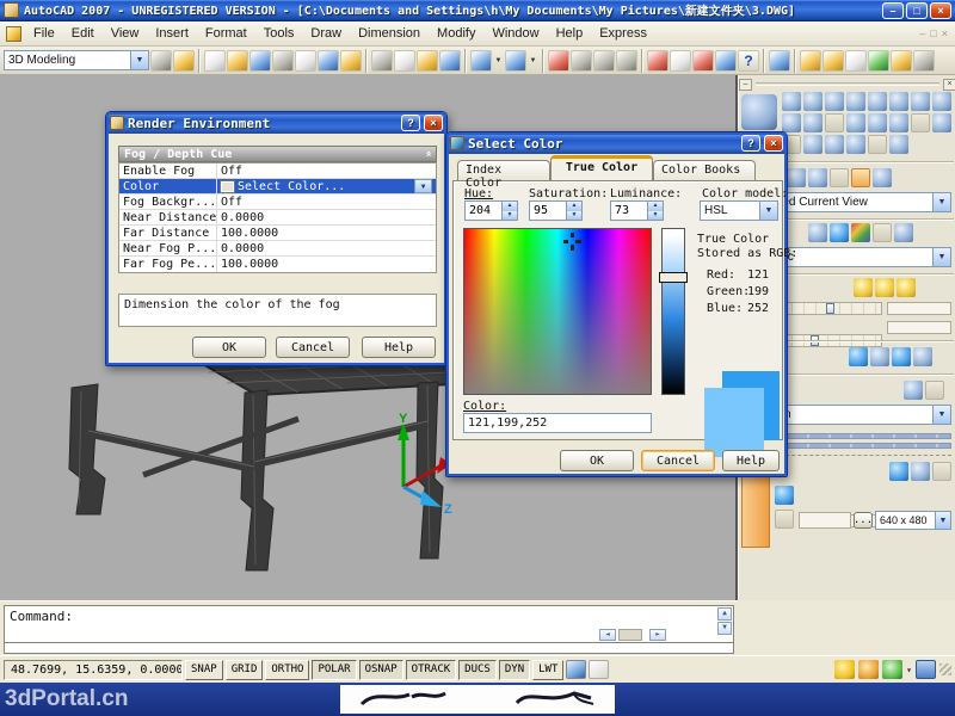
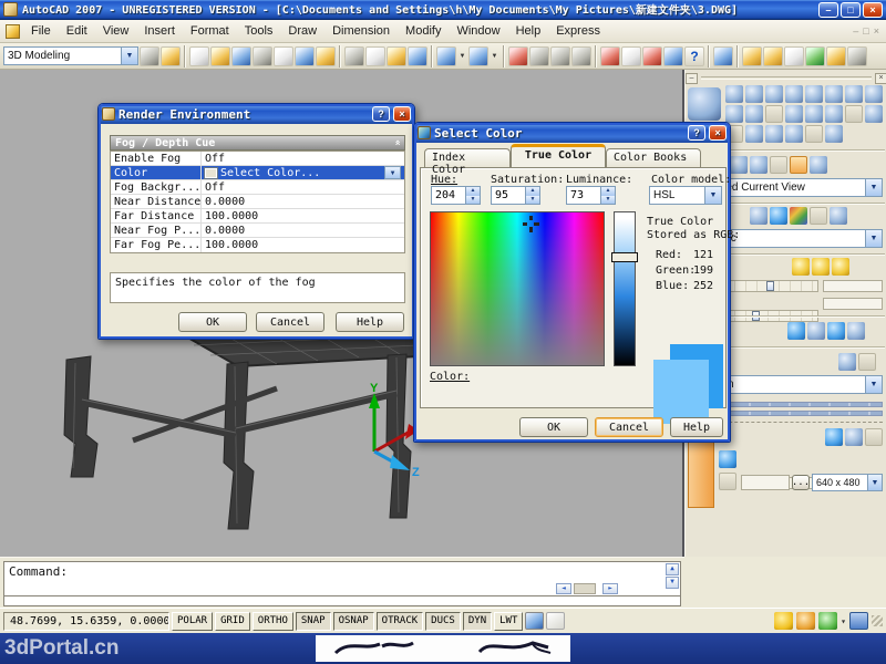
  AutoCAD 2007 - UNREGISTERED VERSION - [C:\Documents and Settings\h\My Documents\My Pictures\新建文件夹\3.DWG]
  –
  □
  ×
  File
  Edit
  View
  Insert
  Format
  Tools
  Draw
  Dimension
  Modify
  Window
  Help
  Express
  –
  □
  ×
  3D Modeling
  ?
  Y
  Z
  ...
  640 x 480
  Render Environment
  ?
  ×
  Fog / Depth Cue
  Enable Fog
  Off
  Color
  Select Color...
  Fog Backgr...
  Off
  Near Distance
  0.0000
  Far Distance
  100.0000
  Near Fog P...
  0.0000
  Far Fog Pe...
  100.0000
- Dimension the color of the fog
+ Specifies the color of the fog
  OK
  Cancel
  Help
  Select Color
  ?
  ×
  Index Color
  True Color
  Color Books
  Hue:
  Saturation:
  Luminance:
  Color model:
  204
  95
  73
  HSL
  True Color
  Stored as RGB:
  Red:
  121
  Green:
  199
  Blue:
  252
  Color:
- 121,199,252
  OK
  Cancel
  Help
  Command:
  48.7699, 15.6359, 0.0000
- SNAP
+ POLAR
  GRID
  ORTHO
- POLAR
+ SNAP
  OSNAP
  OTRACK
  DUCS
  DYN
  LWT
  ▾
  3dPortal.cn
